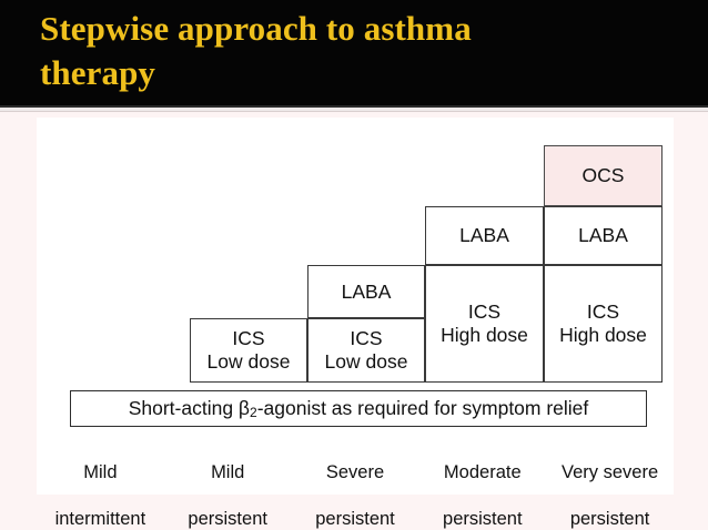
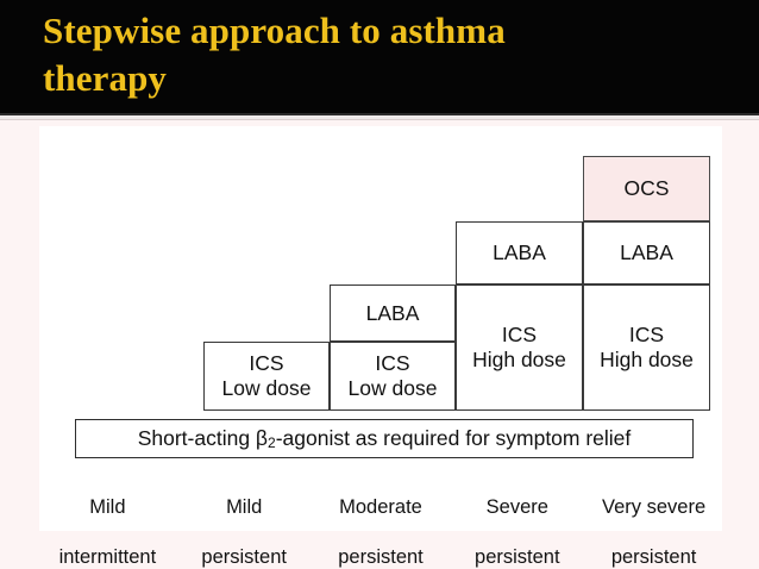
  Stepwise approach to asthma
  therapy
  OCS
  LABA
  LABA
  LABA
  ICS
  High dose
  ICS
  High dose
  ICS
  Low dose
  ICS
  Low dose
  Short-acting β
  2
  -agonist as required for symptom relief
  Mild
  intermittent
  Mild
  persistent
- Severe
+ Moderate
  persistent
- Moderate
+ Severe
  persistent
  Very severe
  persistent
